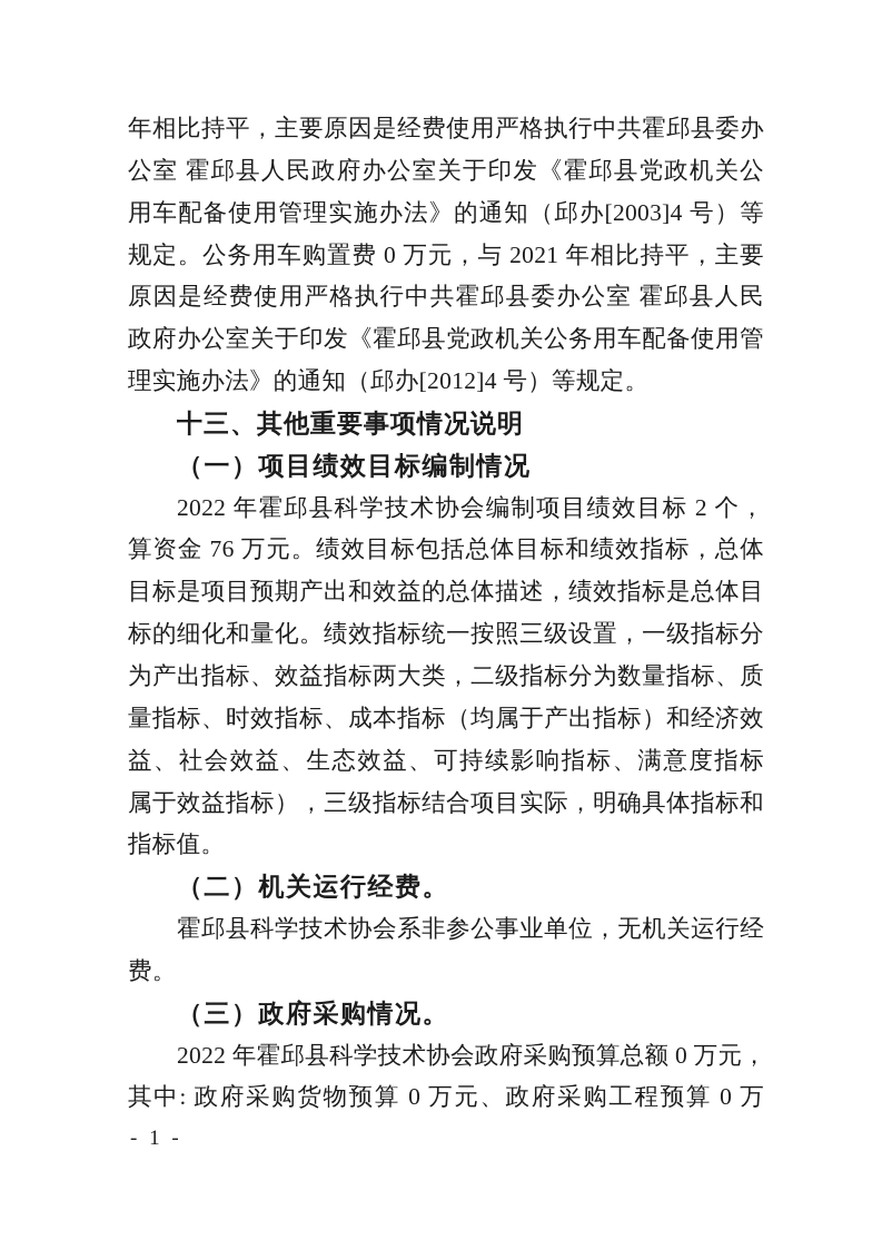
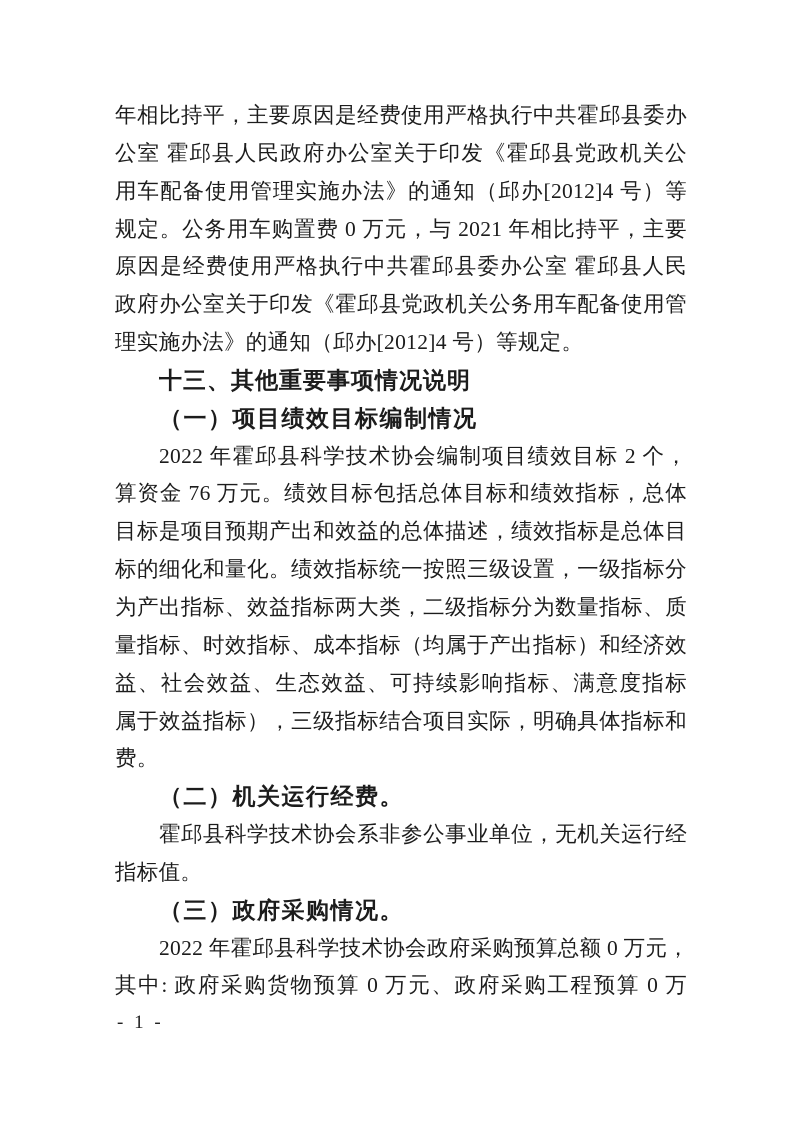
  年相比持平，主要原因是经费使用严格执行中共霍邱县委办
  公室 霍邱县人民政府办公室关于印发《霍邱县党政机关公
- 用车配备使用管理实施办法》的通知（邱办[2003]4 号）等
+ 用车配备使用管理实施办法》的通知（邱办[2012]4 号）等
  规定。公务用车购置费 0 万元，与 2021 年相比持平，主要
  原因是经费使用严格执行中共霍邱县委办公室 霍邱县人民
  政府办公室关于印发《霍邱县党政机关公务用车配备使用管
  理实施办法》的通知（邱办[2012]4 号）等规定。
  十三、其他重要事项情况说明
  （一）项目绩效目标编制情况
  2022 年霍邱县科学技术协会编制项目绩效目标 2 个，
  算资金 76 万元。绩效目标包括总体目标和绩效指标，总体
  目标是项目预期产出和效益的总体描述，绩效指标是总体目
  标的细化和量化。绩效指标统一按照三级设置，一级指标分
  为产出指标、效益指标两大类，二级指标分为数量指标、质
  量指标、时效指标、成本指标（均属于产出指标）和经济效
  益、社会效益、生态效益、可持续影响指标、满意度指标
  属于效益指标），三级指标结合项目实际，明确具体指标和
- 指标值。
+ 费。
  （二）机关运行经费。
  霍邱县科学技术协会系非参公事业单位，无机关运行经
- 费。
+ 指标值。
  （三）政府采购情况。
  2022 年霍邱县科学技术协会政府采购预算总额 0 万元，
  其中: 政府采购货物预算 0 万元、政府采购工程预算 0 万
  - 1 -
